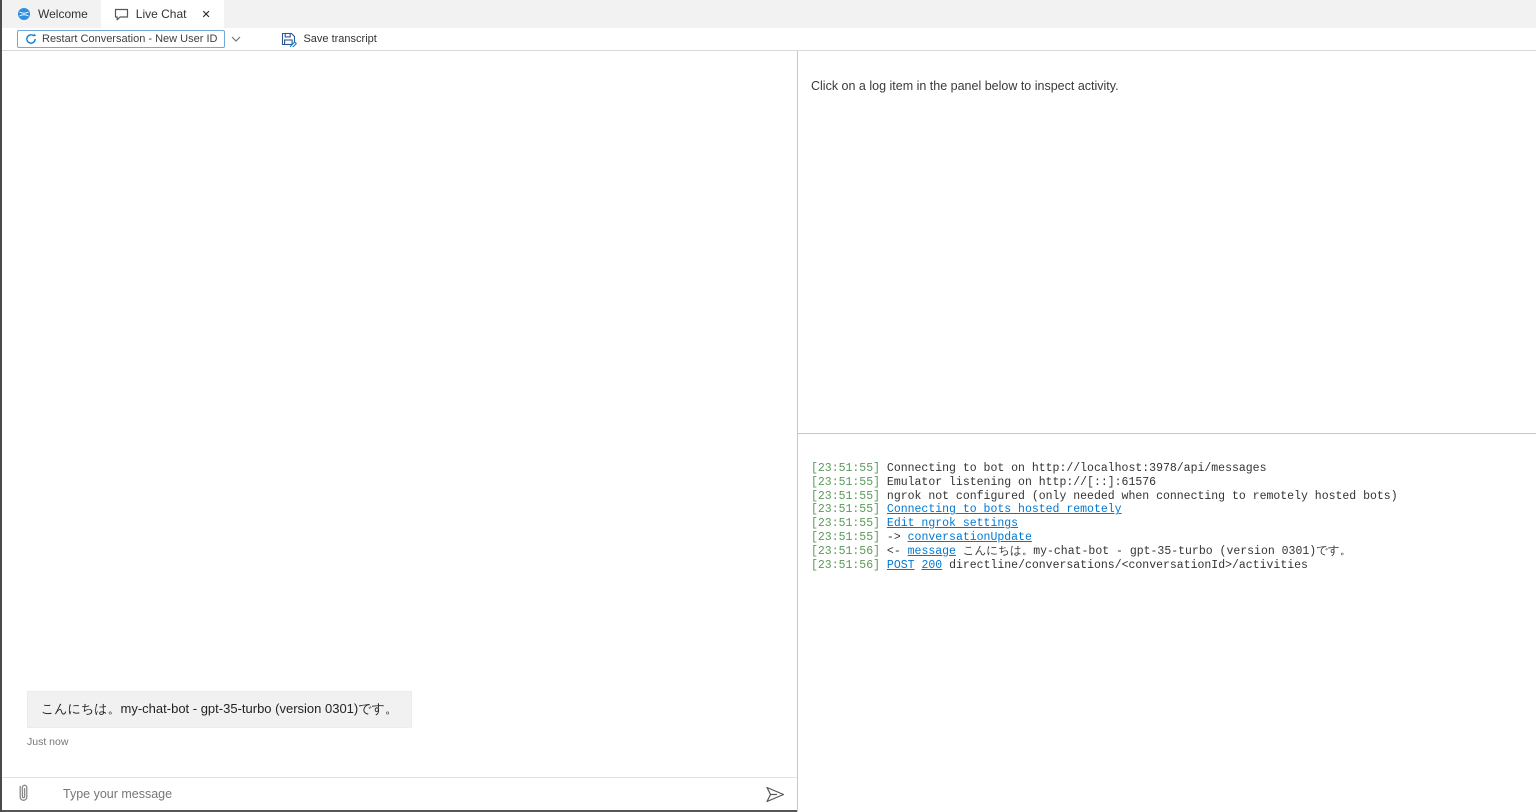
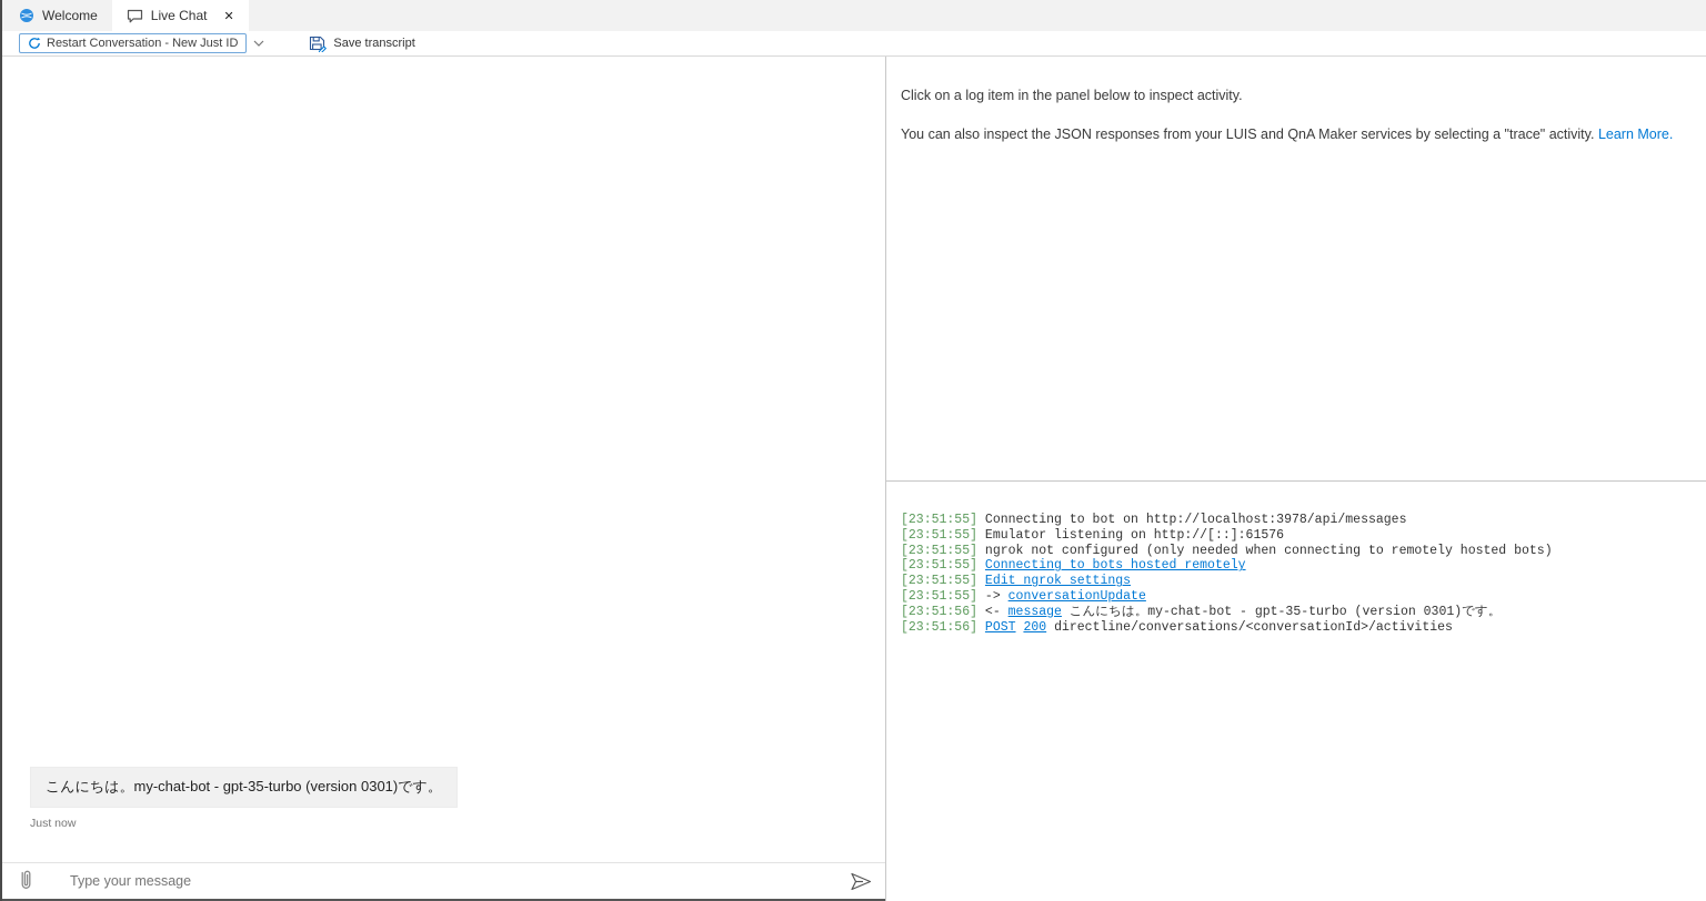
  Welcome
  Live Chat
  ✕
- Restart Conversation - New User ID
+ Restart Conversation - New Just ID
  Save transcript
  こんにちは。my-chat-bot - gpt-35-turbo (version 0301)です。
  Just now
  Type your message
  Click on a log item in the panel below to inspect activity.
+ You can also inspect the JSON responses from your LUIS and QnA Maker services by selecting a "trace" activity. Learn More.
  [23:51:55] Connecting to bot on http://localhost:3978/api/messages
  [23:51:55] Emulator listening on http://[::]:61576
  [23:51:55] ngrok not configured (only needed when connecting to remotely hosted bots)
  [23:51:55] Connecting to bots hosted remotely
  [23:51:55] Edit ngrok settings
  [23:51:55] -> conversationUpdate
  [23:51:56] <- message こんにちは。my-chat-bot - gpt-35-turbo (version 0301)です。
  [23:51:56] POST 200 directline/conversations/<conversationId>/activities
